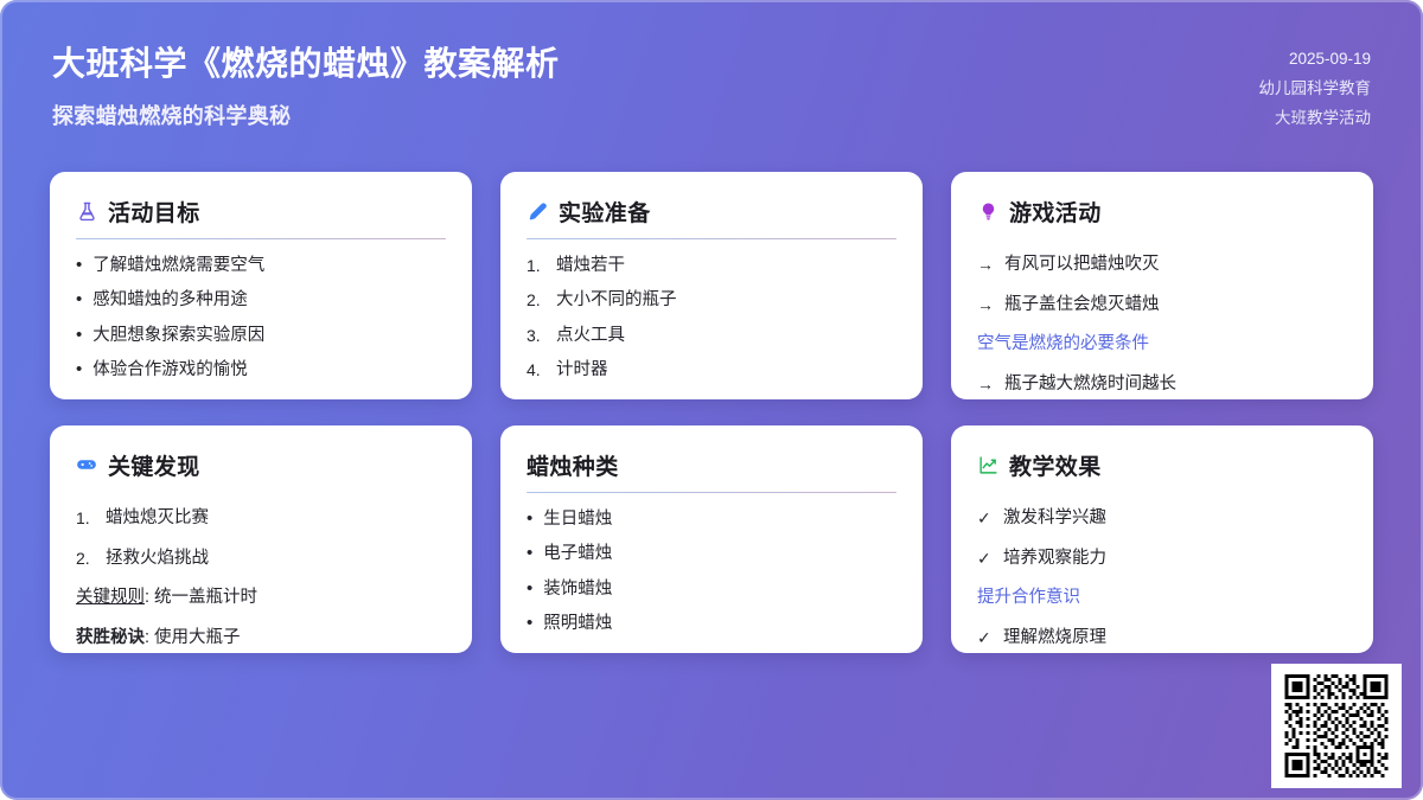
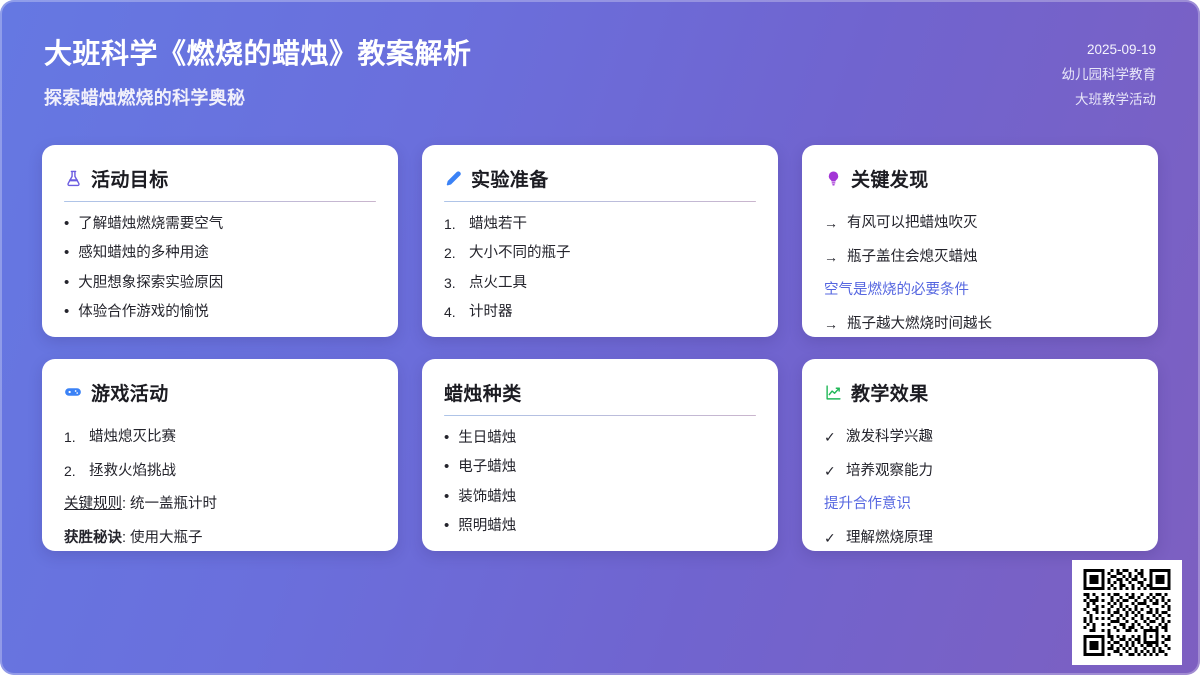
  大班科学《燃烧的蜡烛》教案解析
  探索蜡烛燃烧的科学奥秘
  2025-09-19
  幼儿园科学教育
  大班教学活动
  活动目标
  •
  了解蜡烛燃烧需要空气
  •
  感知蜡烛的多种用途
  •
  大胆想象探索实验原因
  •
  体验合作游戏的愉悦
  实验准备
  1.
  蜡烛若干
  2.
  大小不同的瓶子
  3.
  点火工具
  4.
  计时器
- 游戏活动
+ 关键发现
  →
  有风可以把蜡烛吹灭
  →
  瓶子盖住会熄灭蜡烛
  空气是燃烧的必要条件
  →
  瓶子越大燃烧时间越长
- 关键发现
+ 游戏活动
  1.
  蜡烛熄灭比赛
  2.
  拯救火焰挑战
  关键规则: 统一盖瓶计时
  获胜秘诀: 使用大瓶子
  蜡烛种类
  •
  生日蜡烛
  •
  电子蜡烛
  •
  装饰蜡烛
  •
  照明蜡烛
  教学效果
  ✓
  激发科学兴趣
  ✓
  培养观察能力
  提升合作意识
  ✓
  理解燃烧原理
